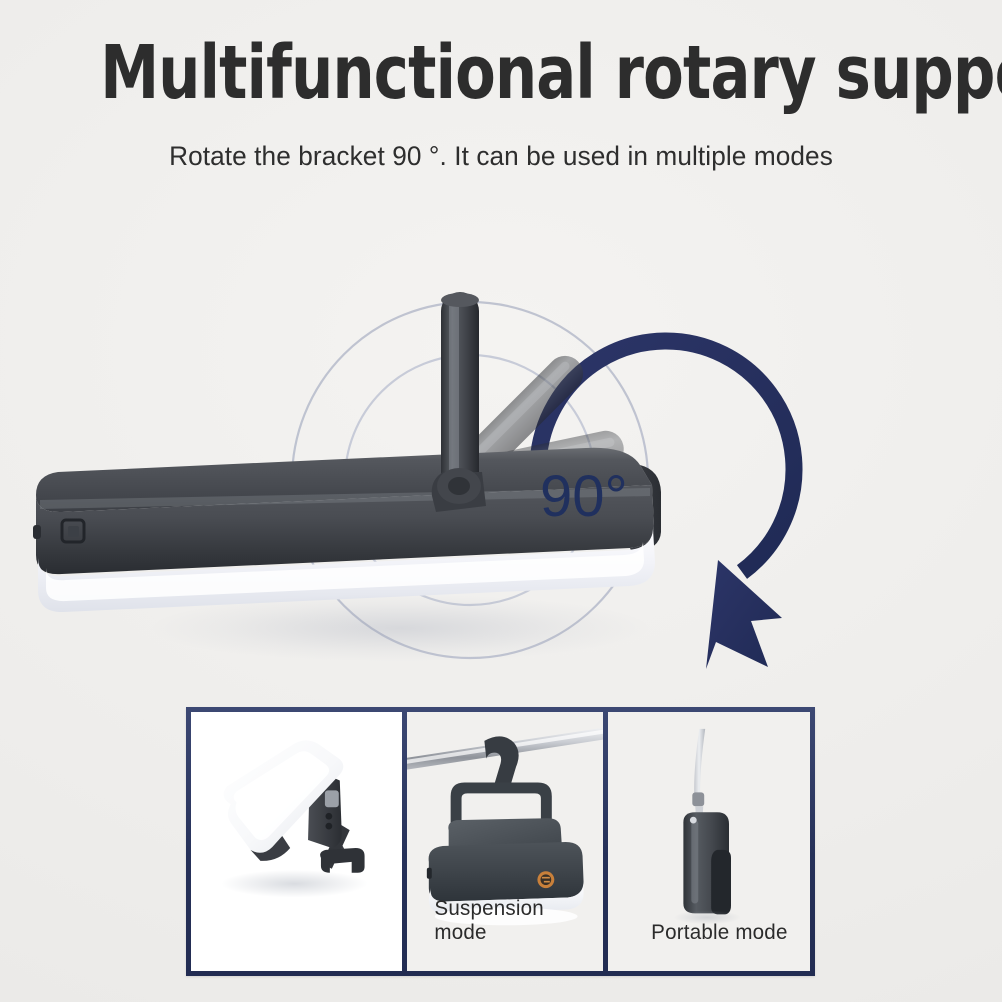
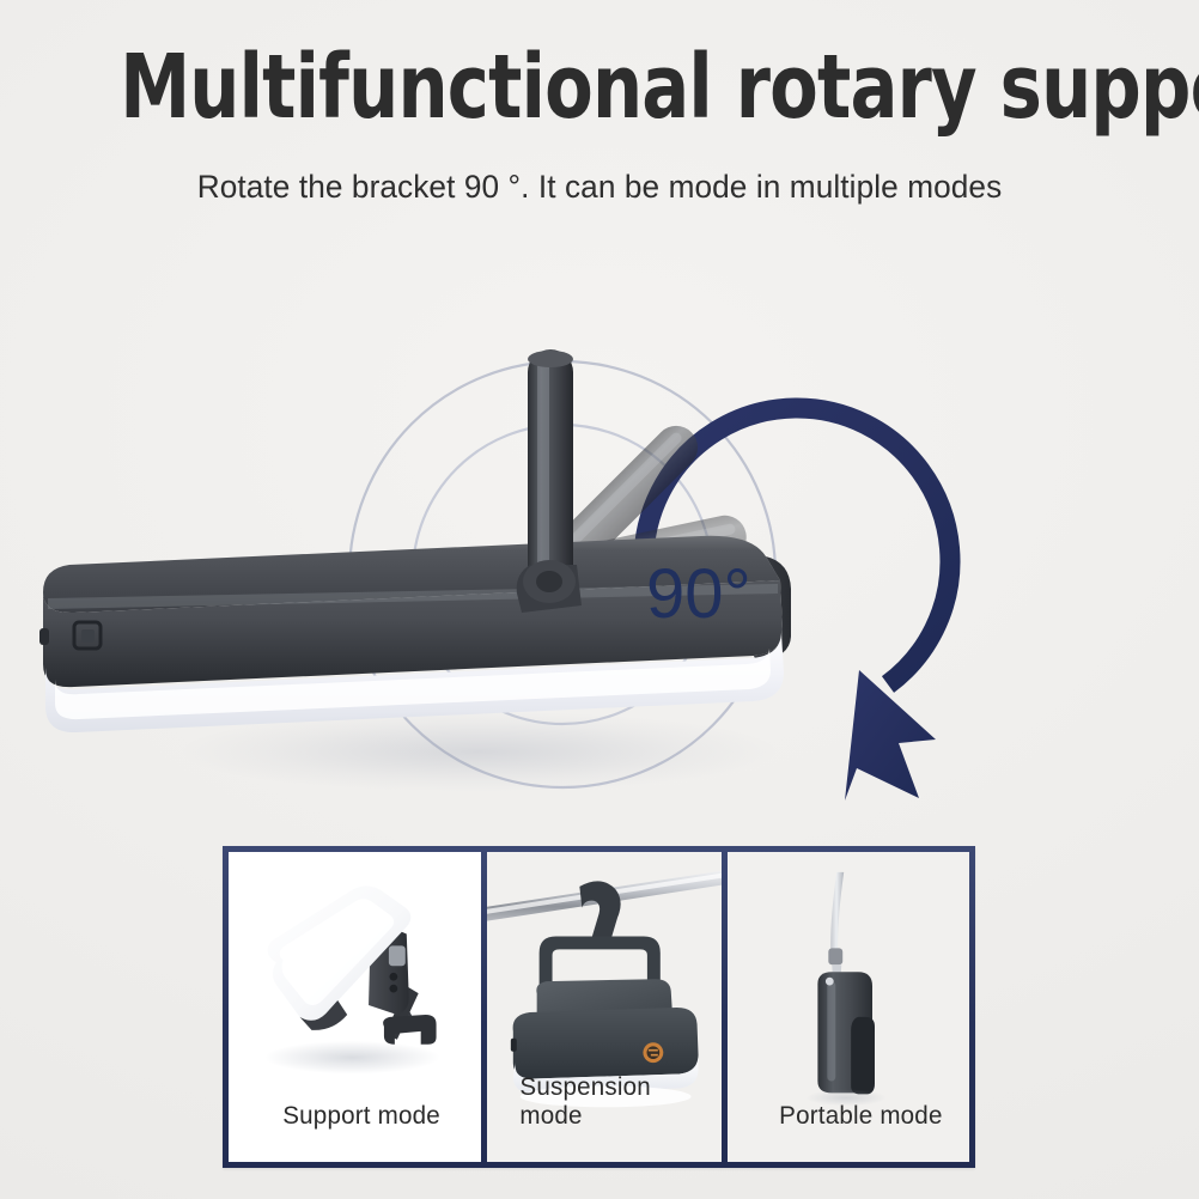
  Multifunctional rotary supp
- Rotate the bracket 90 °. It can be used in multiple modes
+ Rotate the bracket 90 °. It can be mode in multiple modes
  90°
+ Support mode
  Suspension mode
  Portable mode
